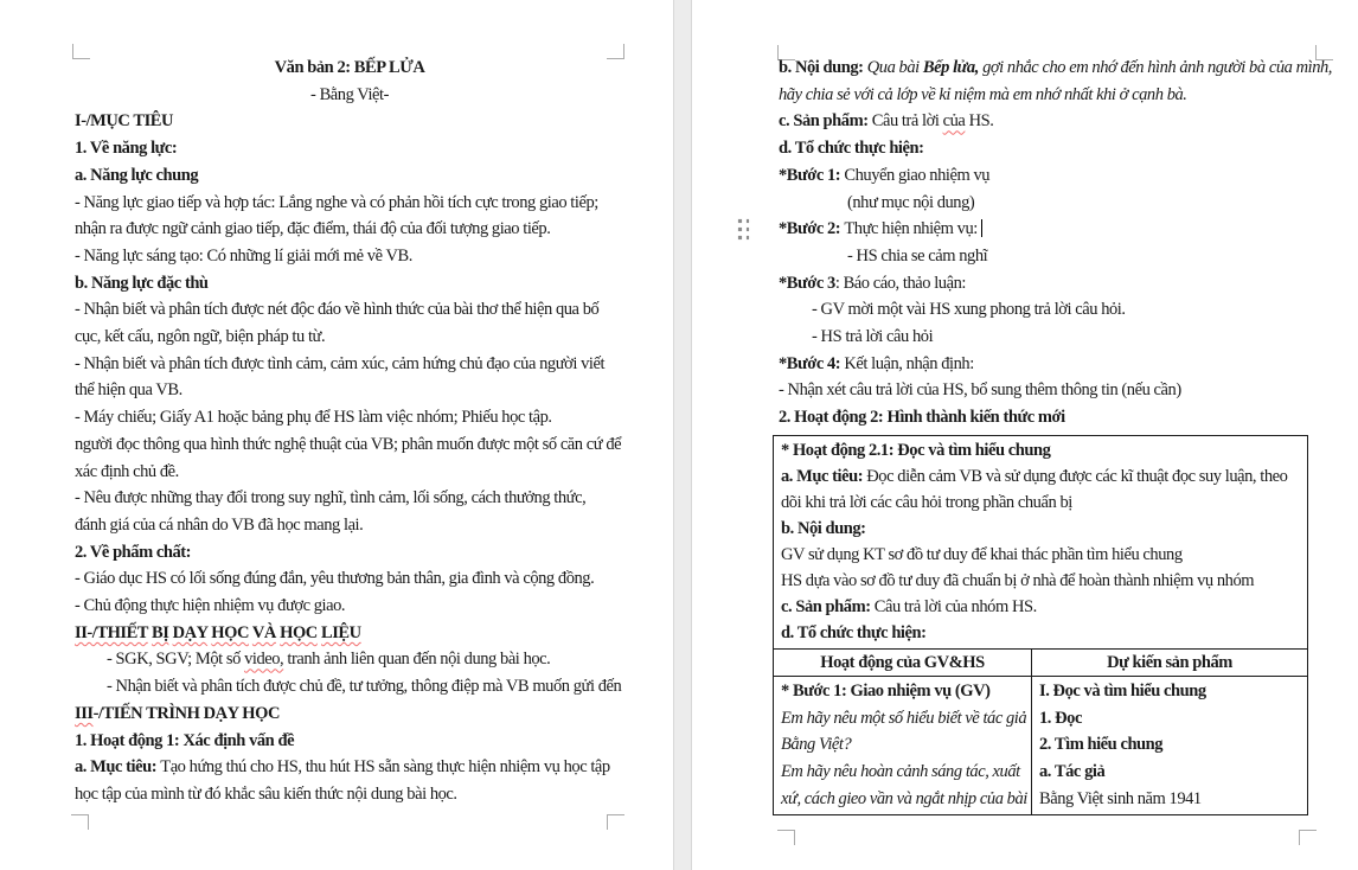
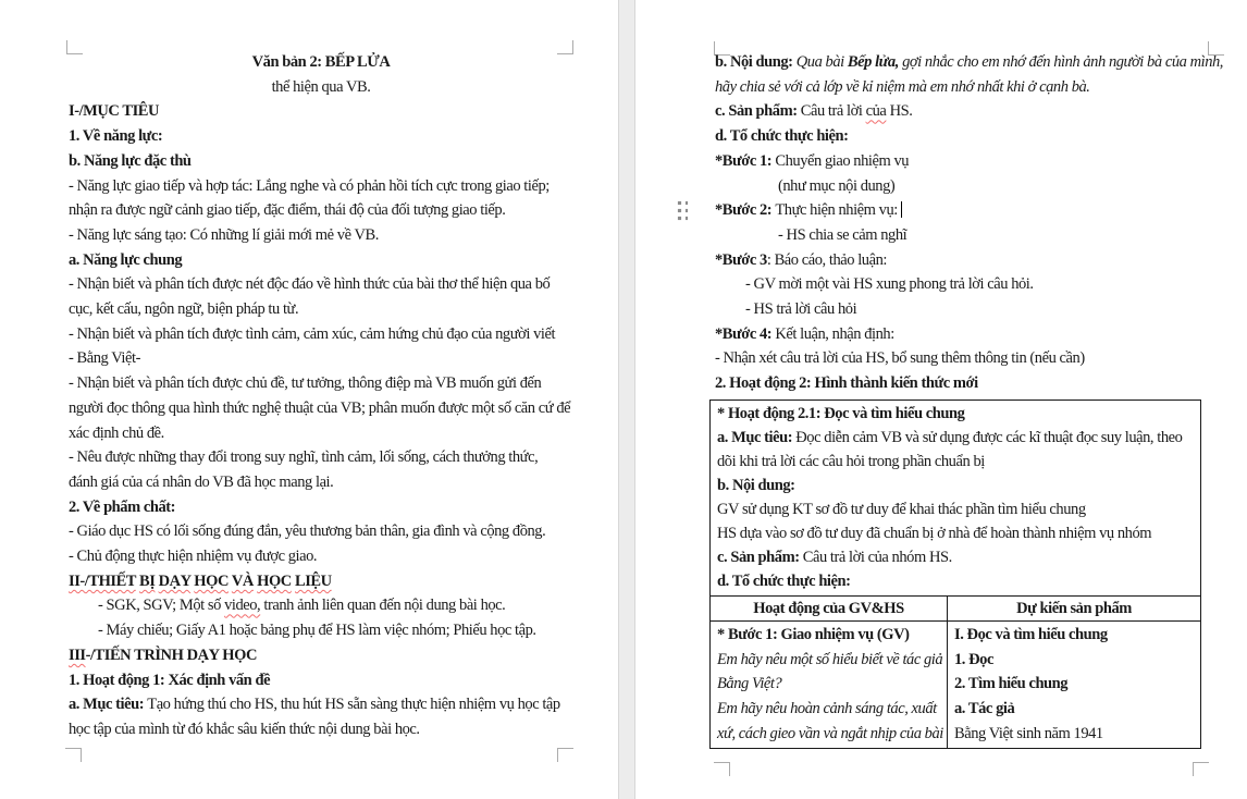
  Văn bản 2: BẾP LỬA
- - Bằng Việt-
+ thể hiện qua VB.
  I-/MỤC TIÊU
  1. Về năng lực:
- a. Năng lực chung
+ b. Năng lực đặc thù
  - Năng lực giao tiếp và hợp tác: Lắng nghe và có phản hồi tích cực trong giao tiếp;
  nhận ra được ngữ cảnh giao tiếp, đặc điểm, thái độ của đối tượng giao tiếp.
  - Năng lực sáng tạo: Có những lí giải mới mẻ về VB.
- b. Năng lực đặc thù
+ a. Năng lực chung
  - Nhận biết và phân tích được nét độc đáo về hình thức của bài thơ thể hiện qua bố
  cục, kết cấu, ngôn ngữ, biện pháp tu từ.
  - Nhận biết và phân tích được tình cảm, cảm xúc, cảm hứng chủ đạo của người viết
- thể hiện qua VB.
+ - Bằng Việt-
- - Máy chiếu; Giấy A1 hoặc bảng phụ để HS làm việc nhóm; Phiếu học tập.
+ - Nhận biết và phân tích được chủ đề, tư tưởng, thông điệp mà VB muốn gửi đến
  người đọc thông qua hình thức nghệ thuật của VB; phân muốn được một số căn cứ để
  xác định chủ đề.
  - Nêu được những thay đổi trong suy nghĩ, tình cảm, lối sống, cách thưởng thức,
  đánh giá của cá nhân do VB đã học mang lại.
  2. Về phẩm chất:
  - Giáo dục HS có lối sống đúng đắn, yêu thương bản thân, gia đình và cộng đồng.
  - Chủ động thực hiện nhiệm vụ được giao.
  II-/THIẾT BỊ DẠY HỌC VÀ HỌC LIỆU
  - SGK, SGV; Một số video, tranh ảnh liên quan đến nội dung bài học.
- - Nhận biết và phân tích được chủ đề, tư tưởng, thông điệp mà VB muốn gửi đến
+ - Máy chiếu; Giấy A1 hoặc bảng phụ để HS làm việc nhóm; Phiếu học tập.
  III-/TIẾN TRÌNH DẠY HỌC
  1. Hoạt động 1: Xác định vấn đề
  a. Mục tiêu: Tạo hứng thú cho HS, thu hút HS sẵn sàng thực hiện nhiệm vụ học tập
  học tập của mình từ đó khắc sâu kiến thức nội dung bài học.
  b. Nội dung: Qua bài Bếp lửa, gợi nhắc cho em nhớ đến hình ảnh người bà của mình,
  hãy chia sẻ với cả lớp về kỉ niệm mà em nhớ nhất khi ở cạnh bà.
  c. Sản phẩm: Câu trả lời của HS.
  d. Tổ chức thực hiện:
  *Bước 1: Chuyển giao nhiệm vụ
  (như mục nội dung)
  *Bước 2: Thực hiện nhiệm vụ:
  - HS chia se cảm nghĩ
  *Bước 3: Báo cáo, thảo luận:
  - GV mời một vài HS xung phong trả lời câu hỏi.
  - HS trả lời câu hỏi
  *Bước 4: Kết luận, nhận định:
  - Nhận xét câu trả lời của HS, bổ sung thêm thông tin (nếu cần)
  2. Hoạt động 2: Hình thành kiến thức mới
  * Hoạt động 2.1: Đọc và tìm hiểu chung
  a. Mục tiêu: Đọc diễn cảm VB và sử dụng được các kĩ thuật đọc suy luận, theo
  dõi khi trả lời các câu hỏi trong phần chuẩn bị
  b. Nội dung:
  GV sử dụng KT sơ đồ tư duy để khai thác phần tìm hiểu chung
  HS dựa vào sơ đồ tư duy đã chuẩn bị ở nhà để hoàn thành nhiệm vụ nhóm
  c. Sản phẩm: Câu trả lời của nhóm HS.
  d. Tổ chức thực hiện:
  Hoạt động của GV&HS
  Dự kiến sản phẩm
  * Bước 1: Giao nhiệm vụ (GV)
  Em hãy nêu một số hiểu biết về tác giả
  Bằng Việt?
  Em hãy nêu hoàn cảnh sáng tác, xuất
  xứ, cách gieo vần và ngắt nhịp của bài
  I. Đọc và tìm hiểu chung
  1. Đọc
  2. Tìm hiểu chung
  a. Tác giả
  Bằng Việt sinh năm 1941
